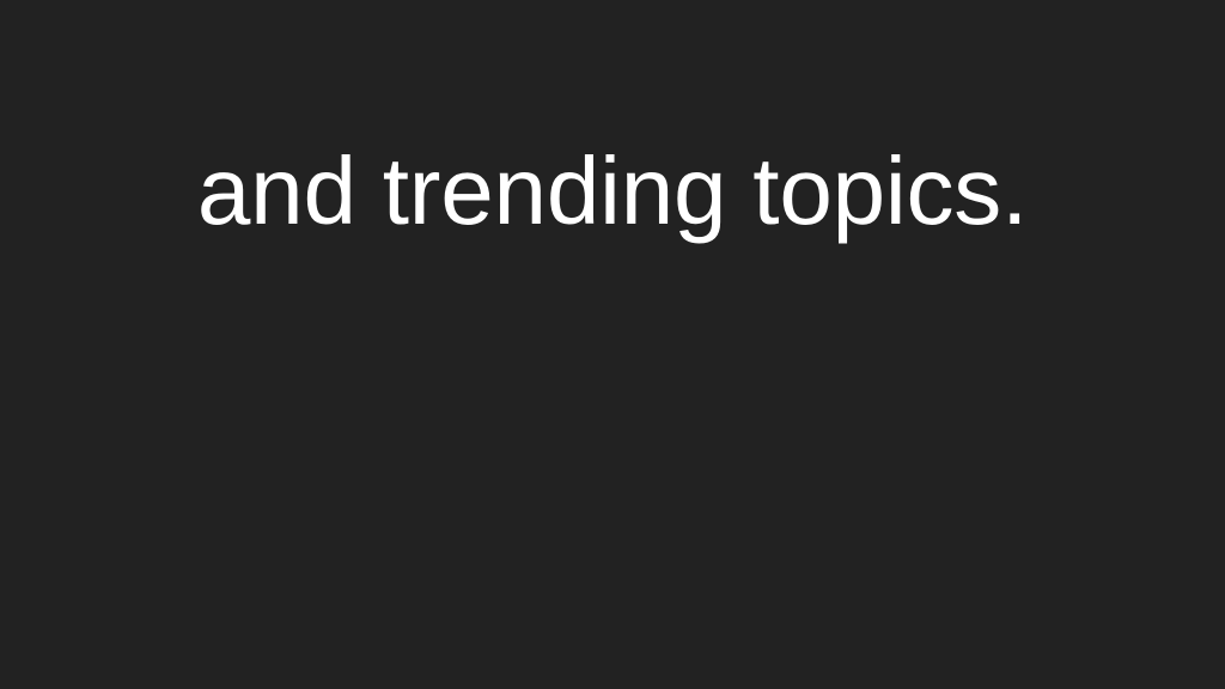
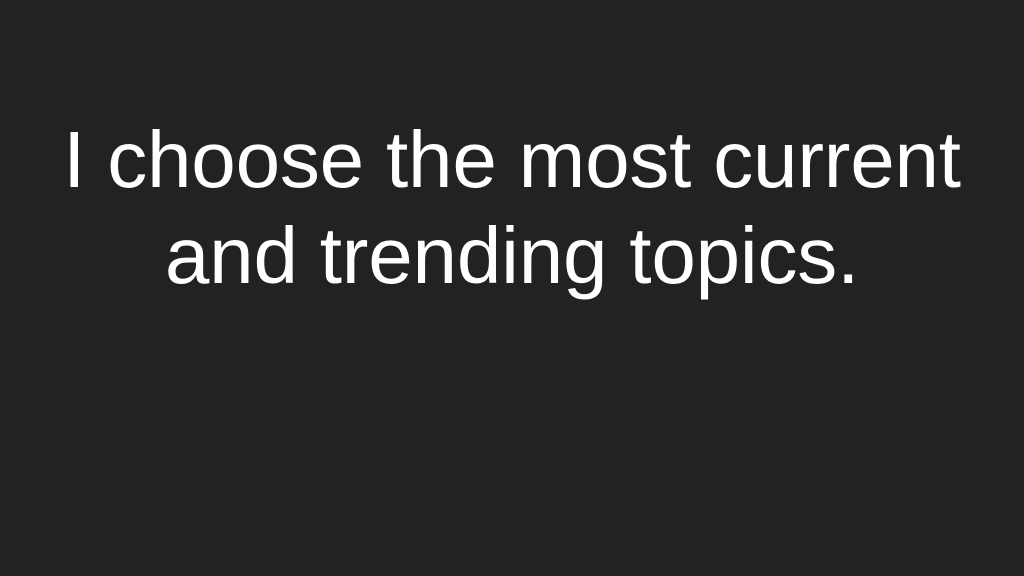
+ I choose the most current
  and trending topics.
